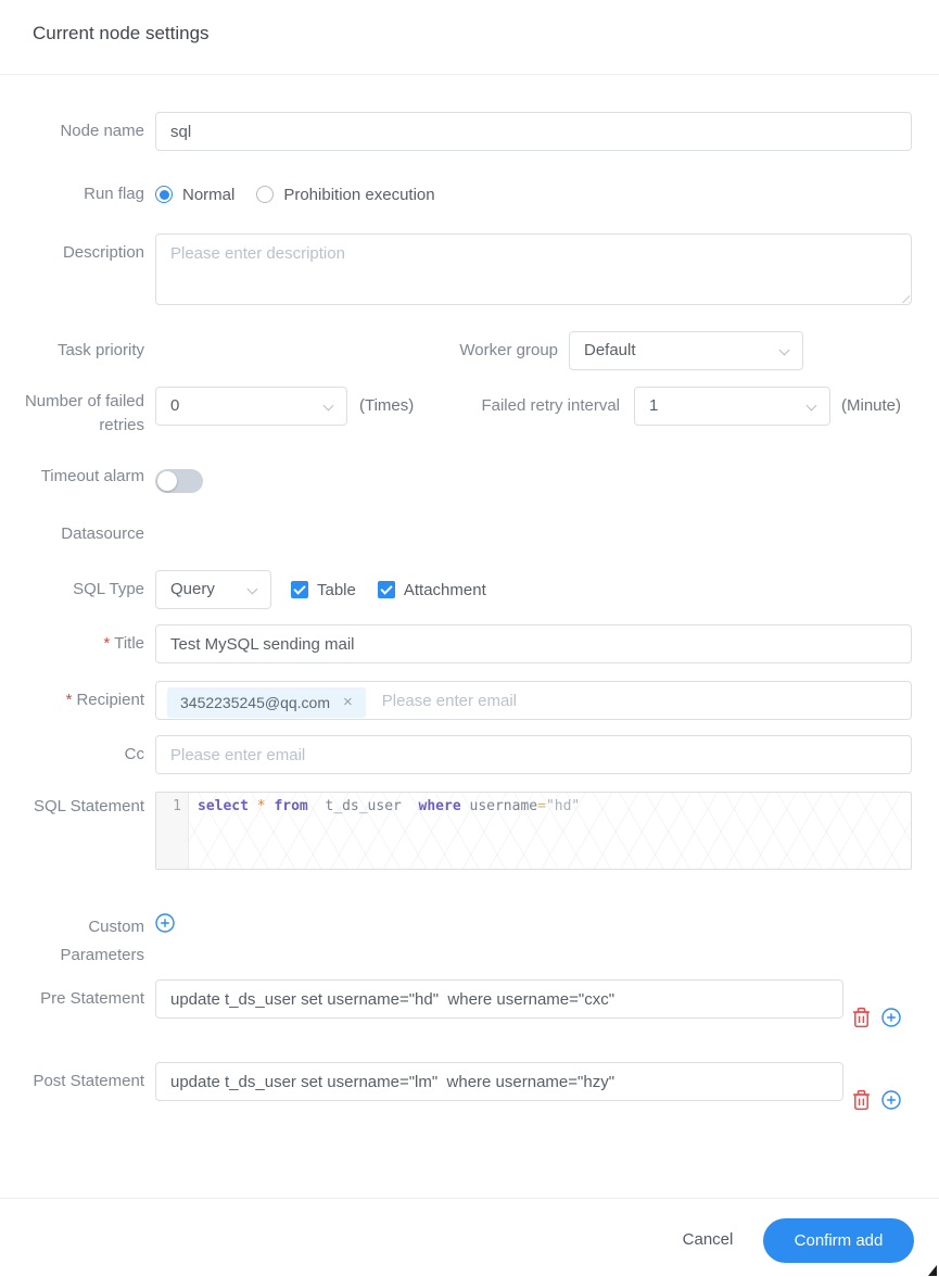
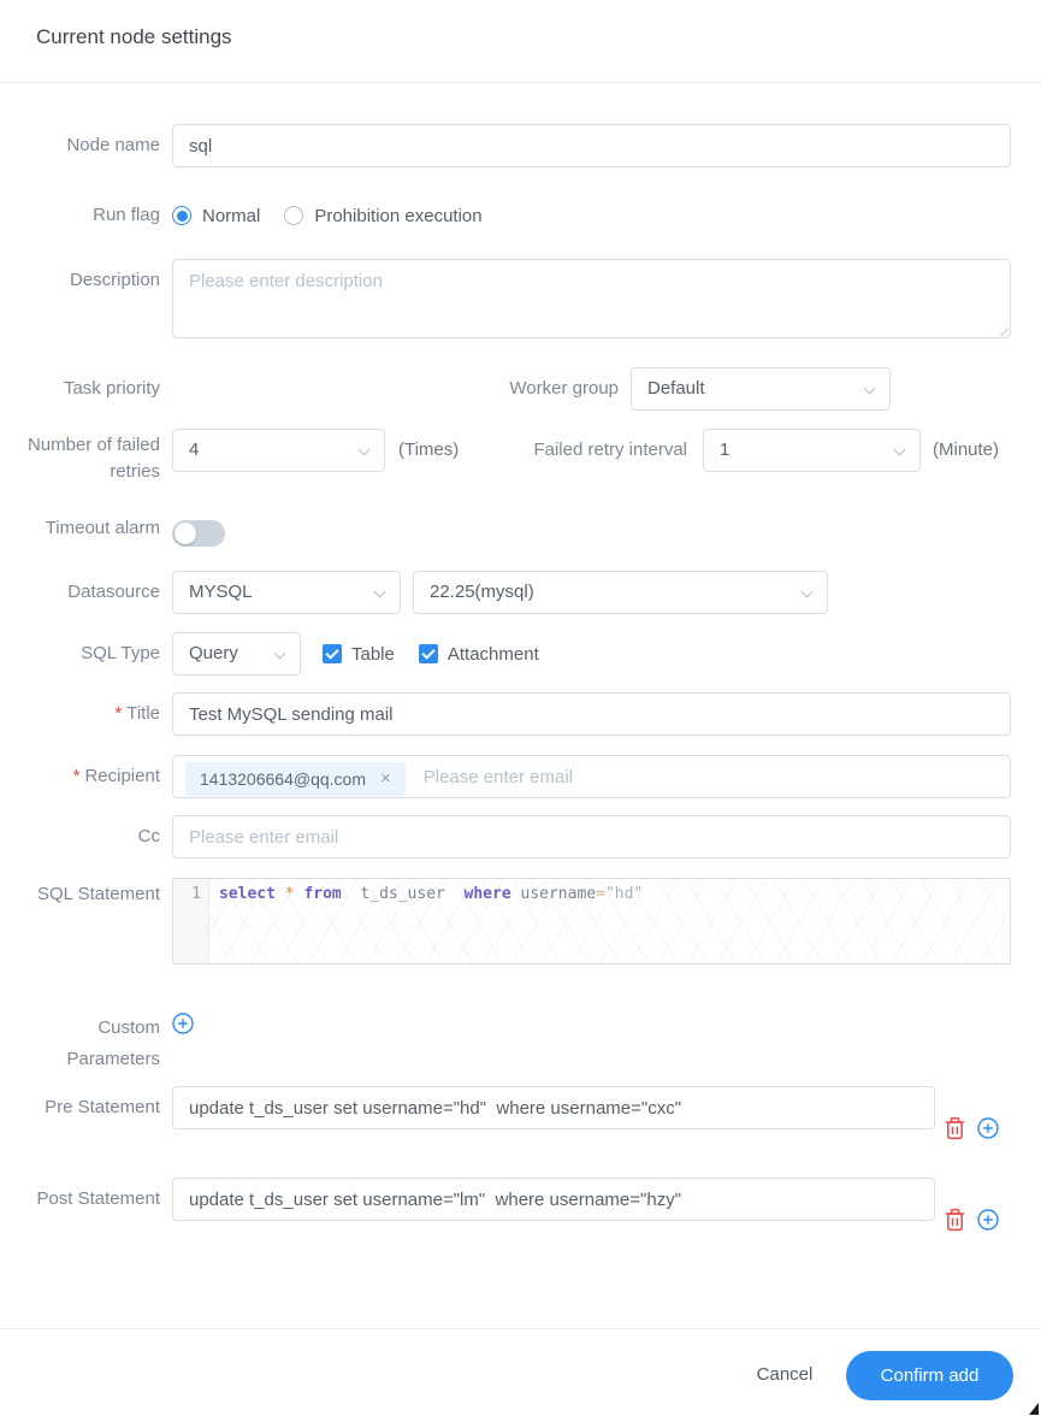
  Current node settings
  Node name
  sql
  Run flag
  Normal
  Prohibition execution
  Description
  Please enter description
  Task priority
  Worker group
  Default
  Number of failed retries
- 0
+ 4
  (Times)
  Failed retry interval
  1
  (Minute)
  Timeout alarm
  Datasource
+ MYSQL
+ 22.25(mysql)
  SQL Type
  Query
  Table
  Attachment
  * Title
  Test MySQL sending mail
  * Recipient
- 3452235245@qq.com
+ 1413206664@qq.com
  ×
  Please enter email
  Cc
  Please enter email
  SQL Statement
  1
  select * from t_ds_user where username="hd"
  Custom Parameters
  Pre Statement
  update t_ds_user set username="hd" where username="cxc"
  Post Statement
  update t_ds_user set username="lm" where username="hzy"
  Cancel
  Confirm add
